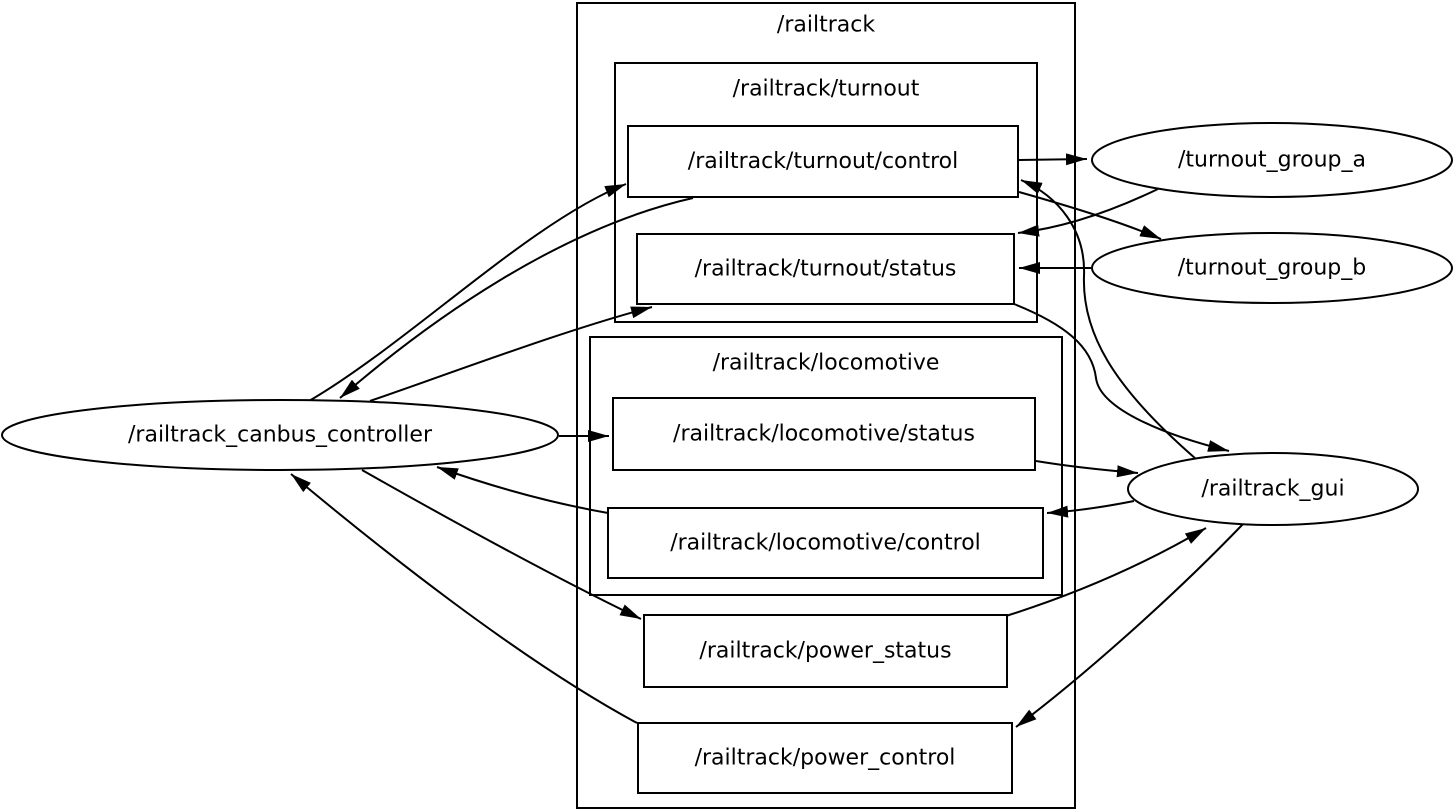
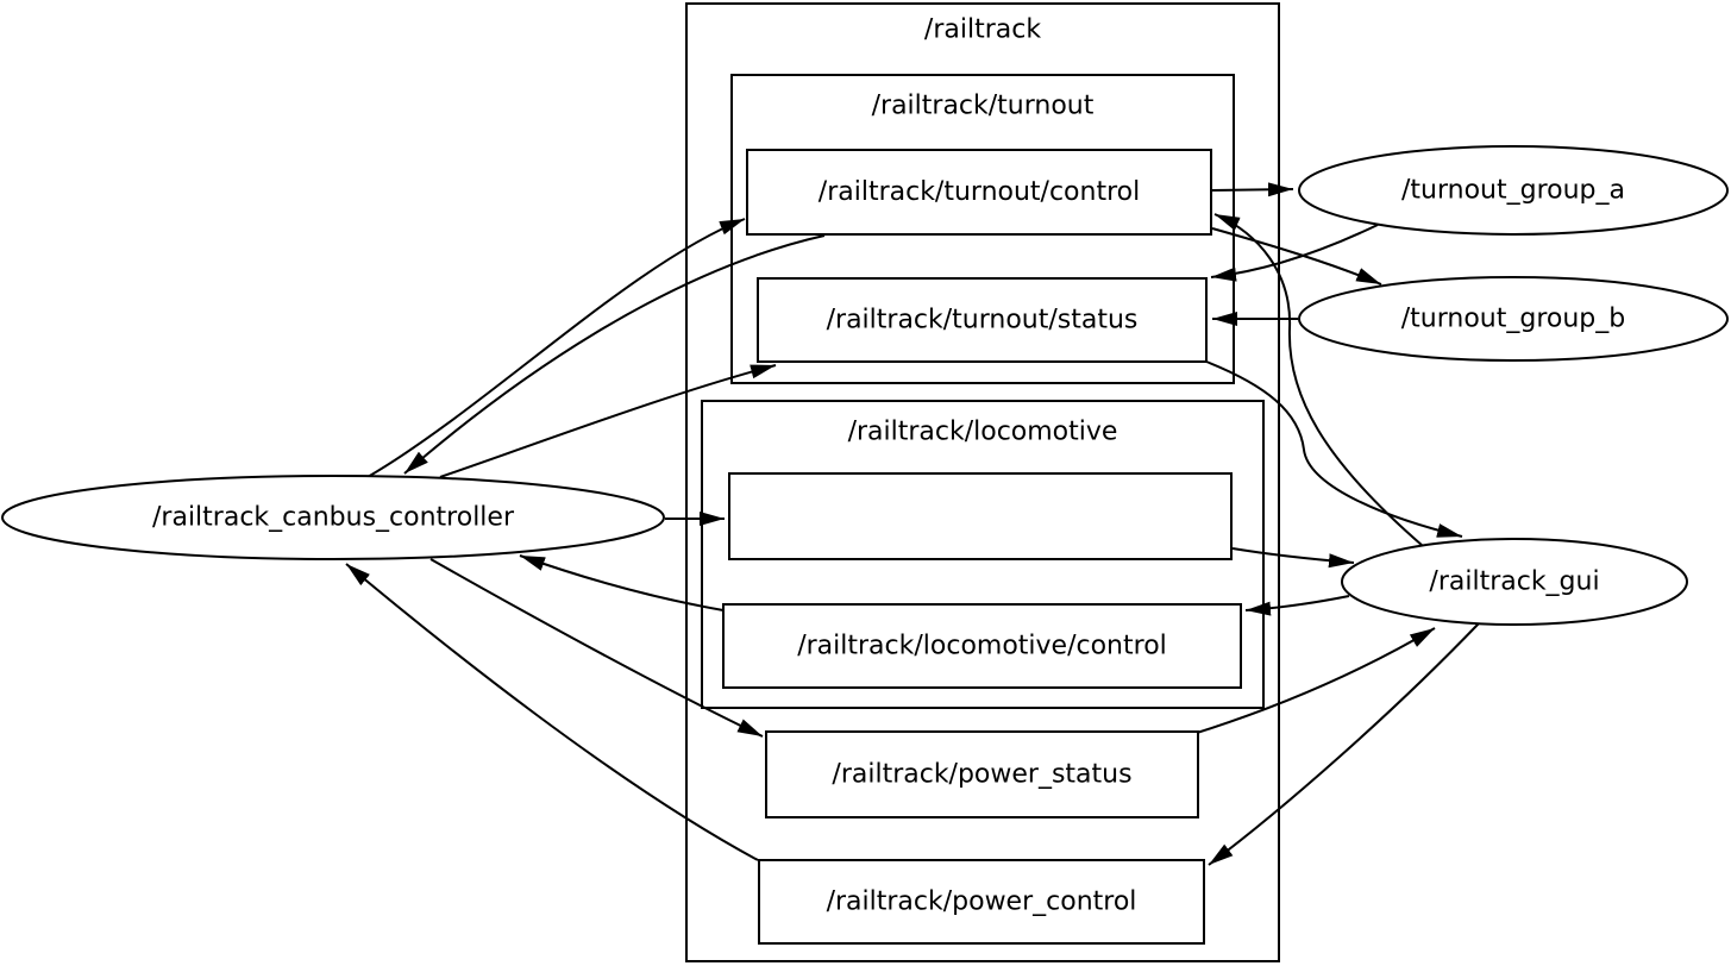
  /railtrack
  /railtrack/turnout
  /railtrack/locomotive
  /railtrack/turnout/control
  /railtrack/turnout/status
- /railtrack/locomotive/status
  /railtrack/locomotive/control
  /railtrack/power_status
  /railtrack/power_control
  /railtrack_canbus_controller
  /turnout_group_a
  /turnout_group_b
  /railtrack_gui
